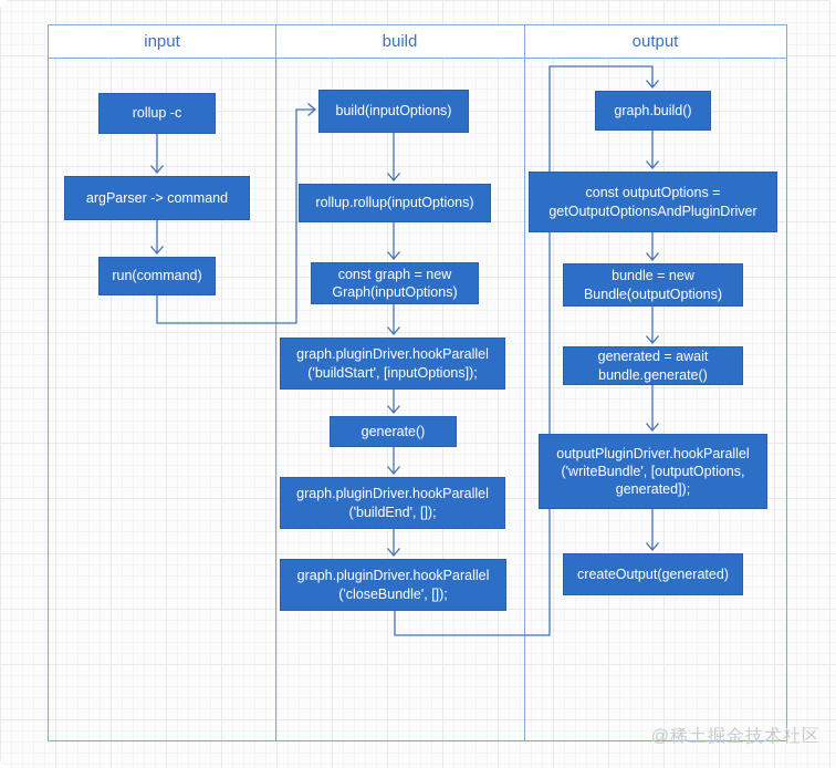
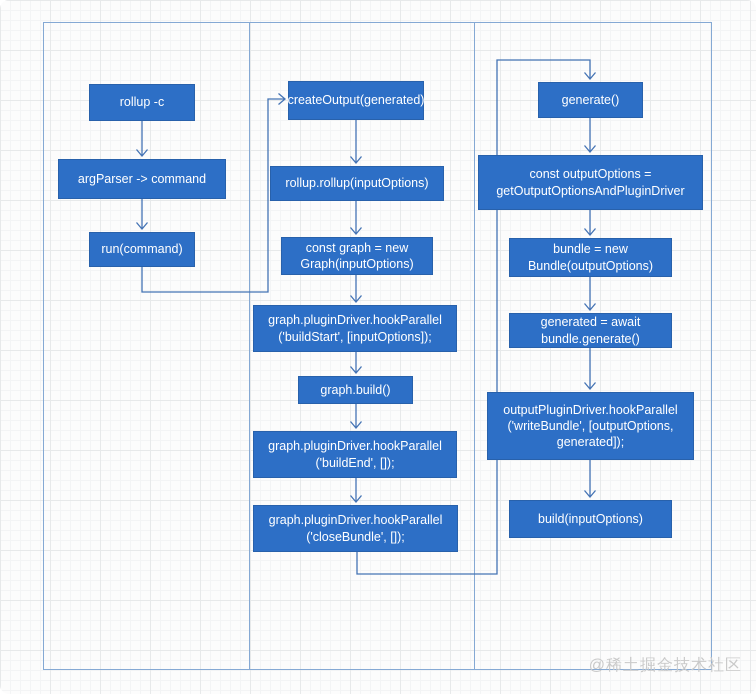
- input
- build
- output
  rollup -c
  argParser -> command
  run(command)
- build(inputOptions)
+ createOutput(generated)
  rollup.rollup(inputOptions)
  const graph = new
  Graph(inputOptions)
  graph.pluginDriver.hookParallel
  ('buildStart', [inputOptions]);
- generate()
+ graph.build()
  graph.pluginDriver.hookParallel
  ('buildEnd', []);
  graph.pluginDriver.hookParallel
  ('closeBundle', []);
- graph.build()
+ generate()
  const outputOptions =
  getOutputOptionsAndPluginDriver
  bundle = new
  Bundle(outputOptions)
  generated = await
  bundle.generate()
  outputPluginDriver.hookParallel
  ('writeBundle', [outputOptions,
  generated]);
- createOutput(generated)
+ build(inputOptions)
  @稀土掘金技术社区
